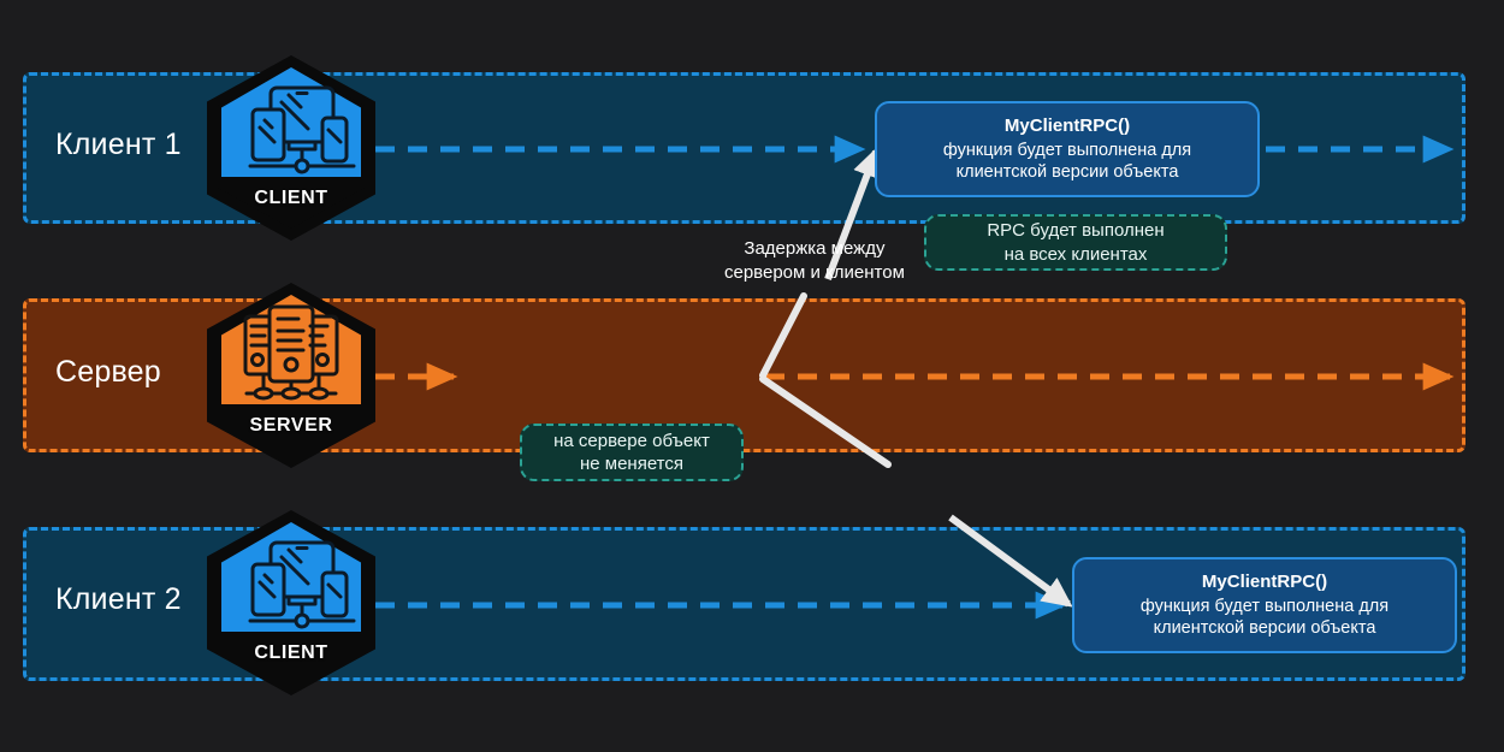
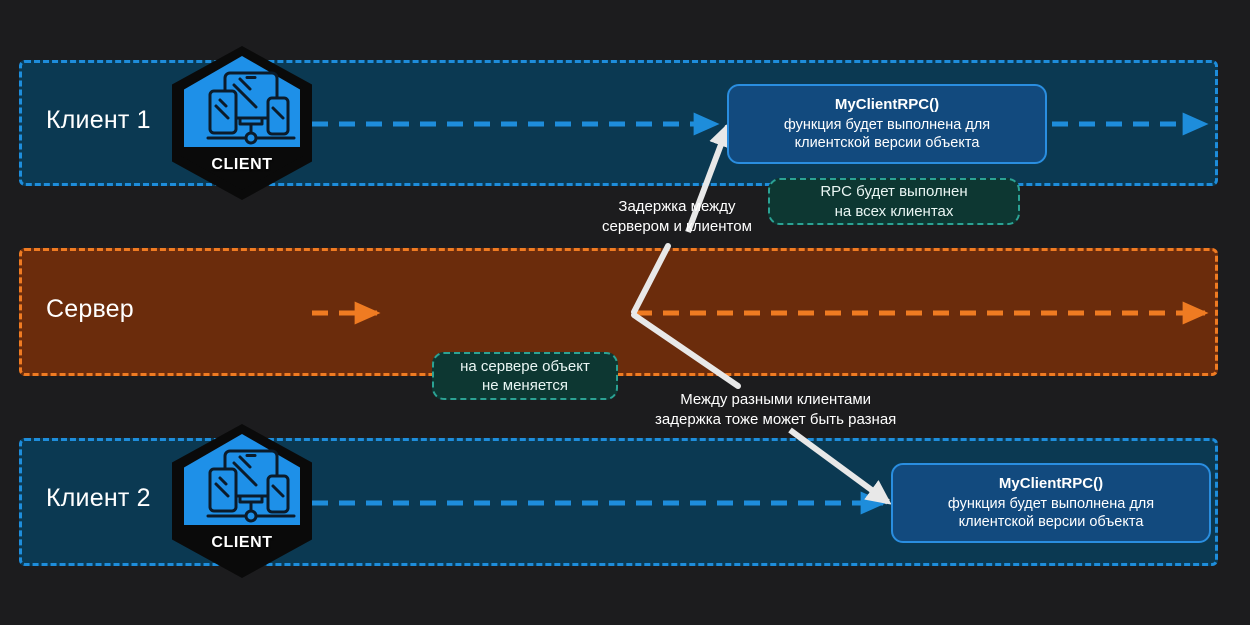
  Клиент 1
  Сервер
  Клиент 2
  CLIENT
- SERVER
  CLIENT
  MyClientRPC()
  функция будет выполнена для
  клиентской версии объекта
  MyClientRPC()
  функция будет выполнена для
  клиентской версии объекта
  RPC будет выполнен
  на всех клиентах
  на сервере объект
  не меняется
  Задержка между
  сервером и клиентом
+ Между разными клиентами
+ задержка тоже может быть разная
